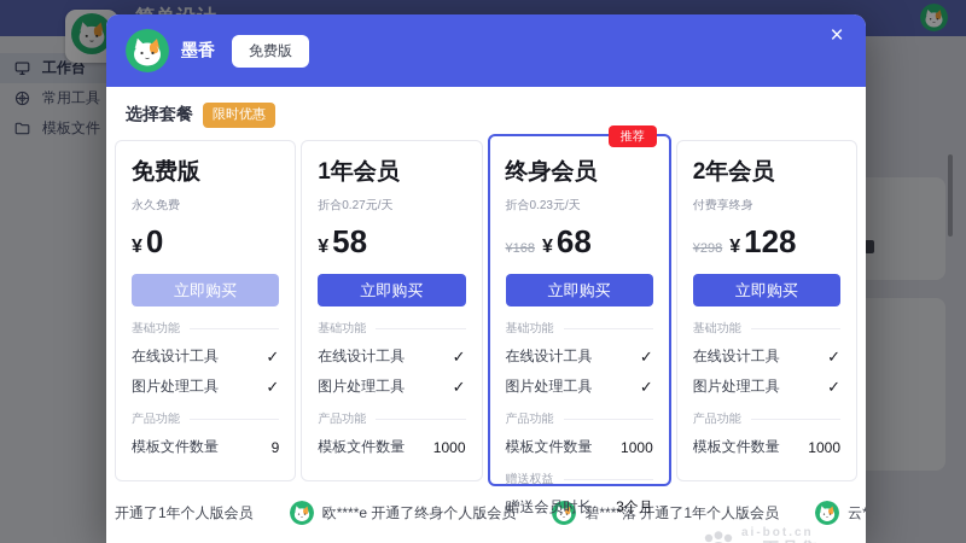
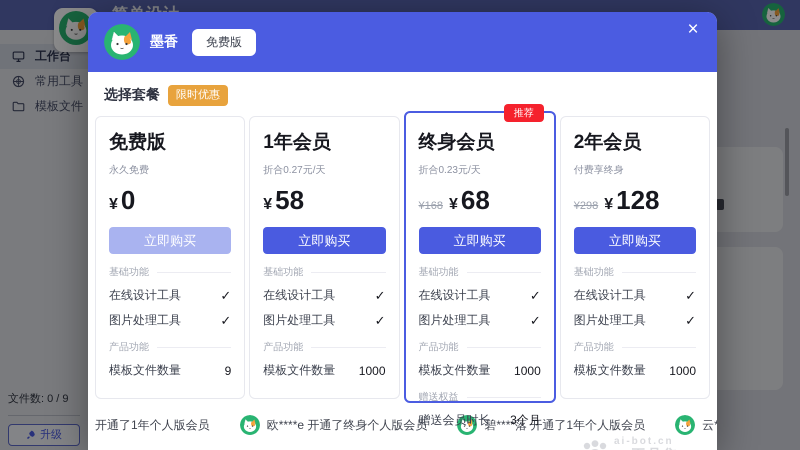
  工作台
  常用工具
  模板文件
+ 文件数: 0 / 9
+ 升级
  墨香
  免费版
  ×
  选择套餐
  限时优惠
  免费版
  永久免费
  ¥
  0
  立即购买
  基础功能
  在线设计工具
  ✓
  图片处理工具
  ✓
  产品功能
  模板文件数量
  9
  1年会员
  折合0.27元/天
  ¥
  58
  立即购买
  基础功能
  在线设计工具
  ✓
  图片处理工具
  ✓
  产品功能
  模板文件数量
  1000
  推荐
  终身会员
  折合0.23元/天
  ¥168
  ¥
  68
  立即购买
  基础功能
  在线设计工具
  ✓
  图片处理工具
  ✓
  产品功能
  模板文件数量
  1000
  赠送权益
  赠送会员时长
  3个月
  2年会员
  付费享终身
  ¥298
  ¥
  128
  立即购买
  基础功能
  在线设计工具
  ✓
  图片处理工具
  ✓
  产品功能
  模板文件数量
  1000
  ai-bot.cn
  开通了1年个人版会员
  欧****e 开通了终身个人版会员
  碧****落 开通了1年个人版会员
